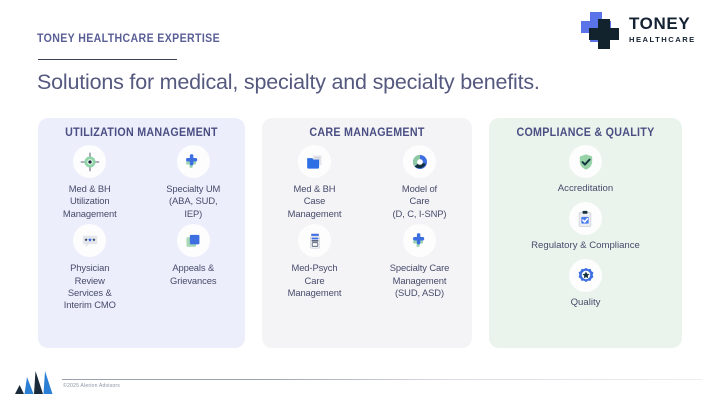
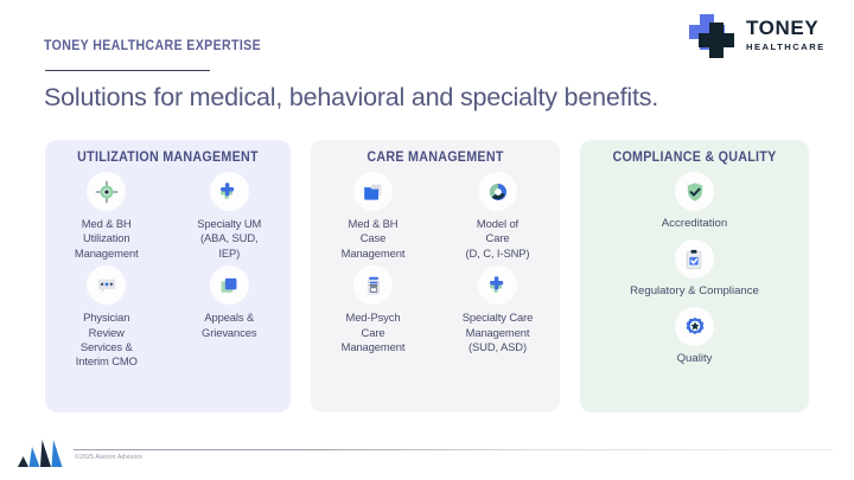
  TONEY HEALTHCARE EXPERTISE
- Solutions for medical, specialty and specialty benefits.
+ Solutions for medical, behavioral and specialty benefits.
  TONEY
  HEALTHCARE
  UTILIZATION MANAGEMENT
  Med & BH
  Utilization
  Management
  Specialty UM
  (ABA, SUD,
  IEP)
  Physician
  Review
  Services &
  Interim CMO
  Appeals &
  Grievances
  CARE MANAGEMENT
  Med & BH
  Case
  Management
  Model of
  Care
  (D, C, I-SNP)
  Med-Psych
  Care
  Management
  Specialty Care
  Management
  (SUD, ASD)
  COMPLIANCE & QUALITY
  Accreditation
  Regulatory & Compliance
  Quality
